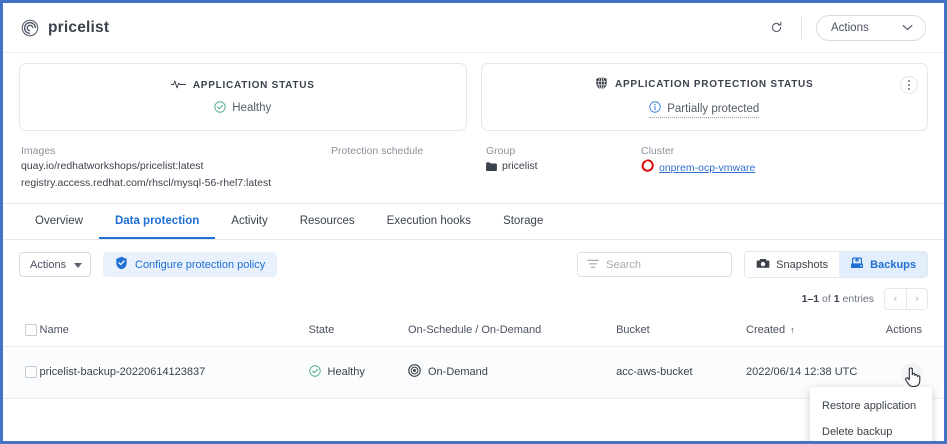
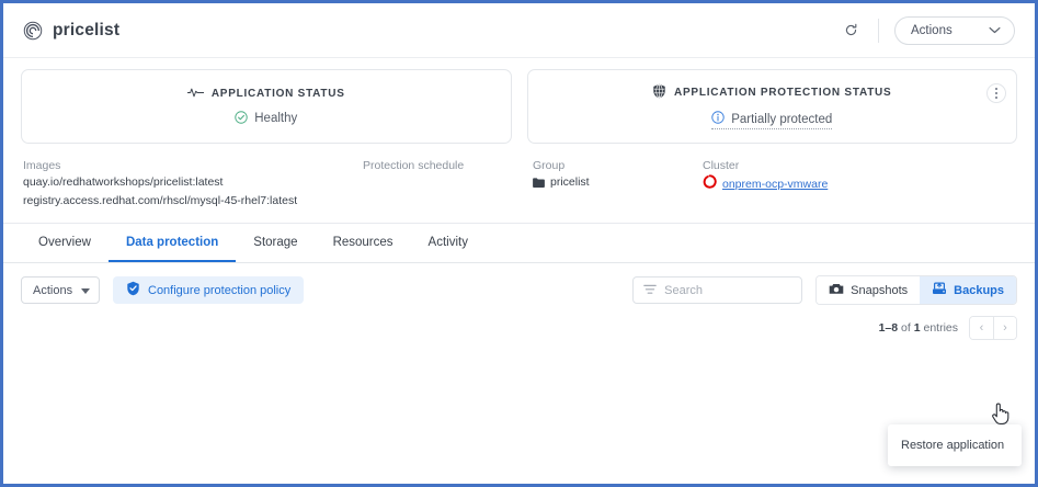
  pricelist
  Actions
  APPLICATION STATUS
  Healthy
  APPLICATION PROTECTION STATUS
  Partially protected
  Images
  quay.io/redhatworkshops/pricelist:latest
- registry.access.redhat.com/rhscl/mysql-56-rhel7:latest
+ registry.access.redhat.com/rhscl/mysql-45-rhel7:latest
  Protection schedule
  Group
  pricelist
  Cluster
  onprem-ocp-vmware
  Overview
  Data protection
- Activity
+ Storage
  Resources
- Execution hooks
- Storage
+ Activity
  Actions
  Configure protection policy
  Search
  Snapshots
  Backups
- 1–1 of 1 entries
+ 1–8 of 1 entries
  ‹
  ›
- 	Name	State	On-Schedule / On-Demand	Bucket	Created ↑	Actions
- 	pricelist-backup-20220614123837	Healthy	On-Demand	acc-aws-bucket	2022/06/14 12:38 UTC
  Restore application
- Delete backup
